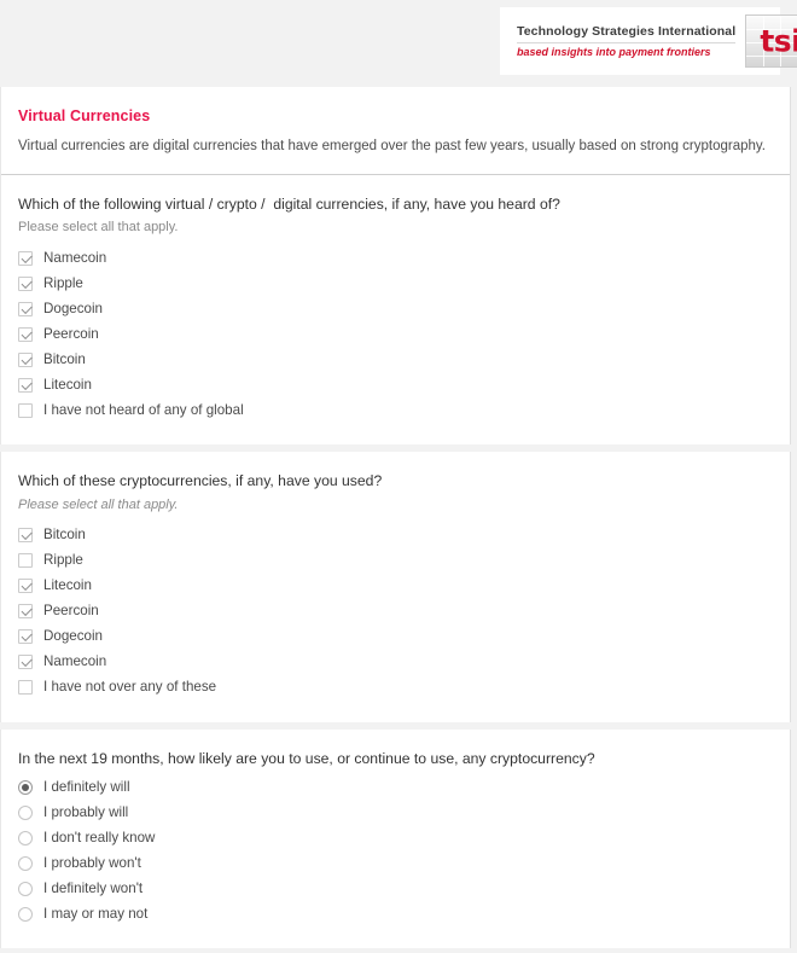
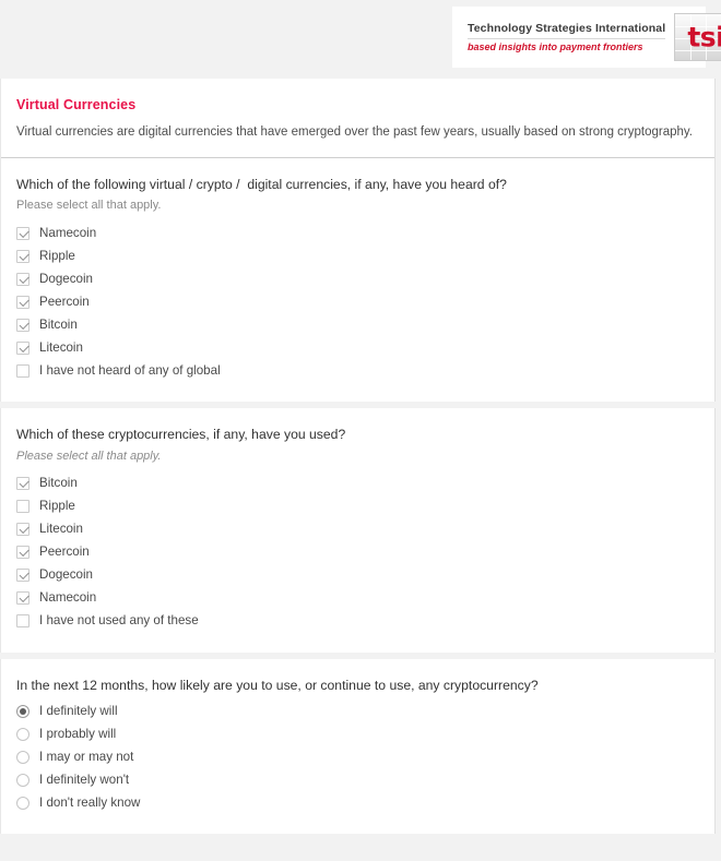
  Technology Strategies International
  based insights into payment frontiers
  tsi
  Virtual Currencies
  Virtual currencies are digital currencies that have emerged over the past few years, usually based on strong cryptography.
  Which of the following virtual / crypto / digital currencies, if any, have you heard of?
  Please select all that apply.
  Namecoin
  Ripple
  Dogecoin
  Peercoin
  Bitcoin
  Litecoin
  I have not heard of any of global
  Which of these cryptocurrencies, if any, have you used?
  Please select all that apply.
  Bitcoin
  Ripple
  Litecoin
  Peercoin
  Dogecoin
  Namecoin
- I have not over any of these
+ I have not used any of these
- In the next 19 months, how likely are you to use, or continue to use, any cryptocurrency?
+ In the next 12 months, how likely are you to use, or continue to use, any cryptocurrency?
  I definitely will
  I probably will
- I don't really know
+ I may or may not
- I probably won't
  I definitely won't
- I may or may not
+ I don't really know
